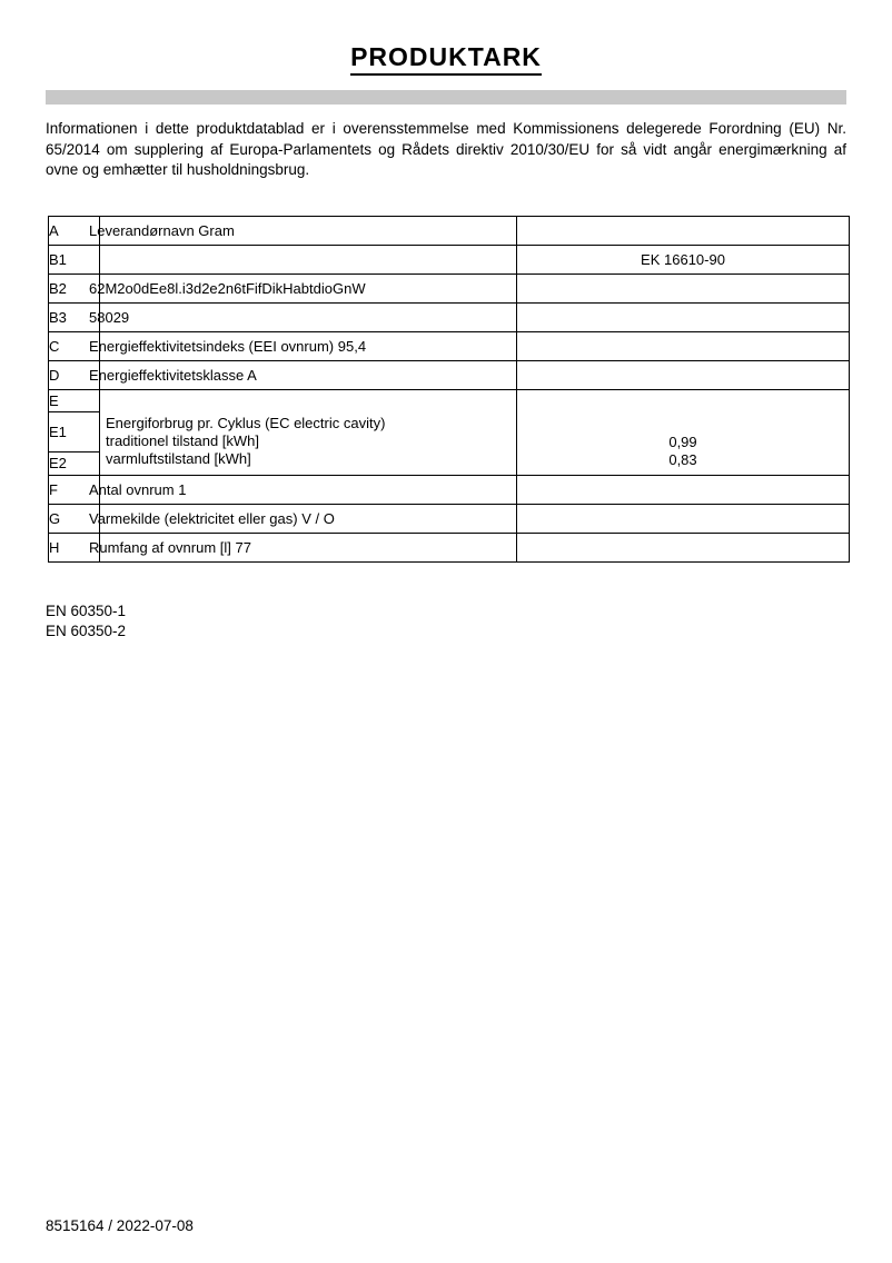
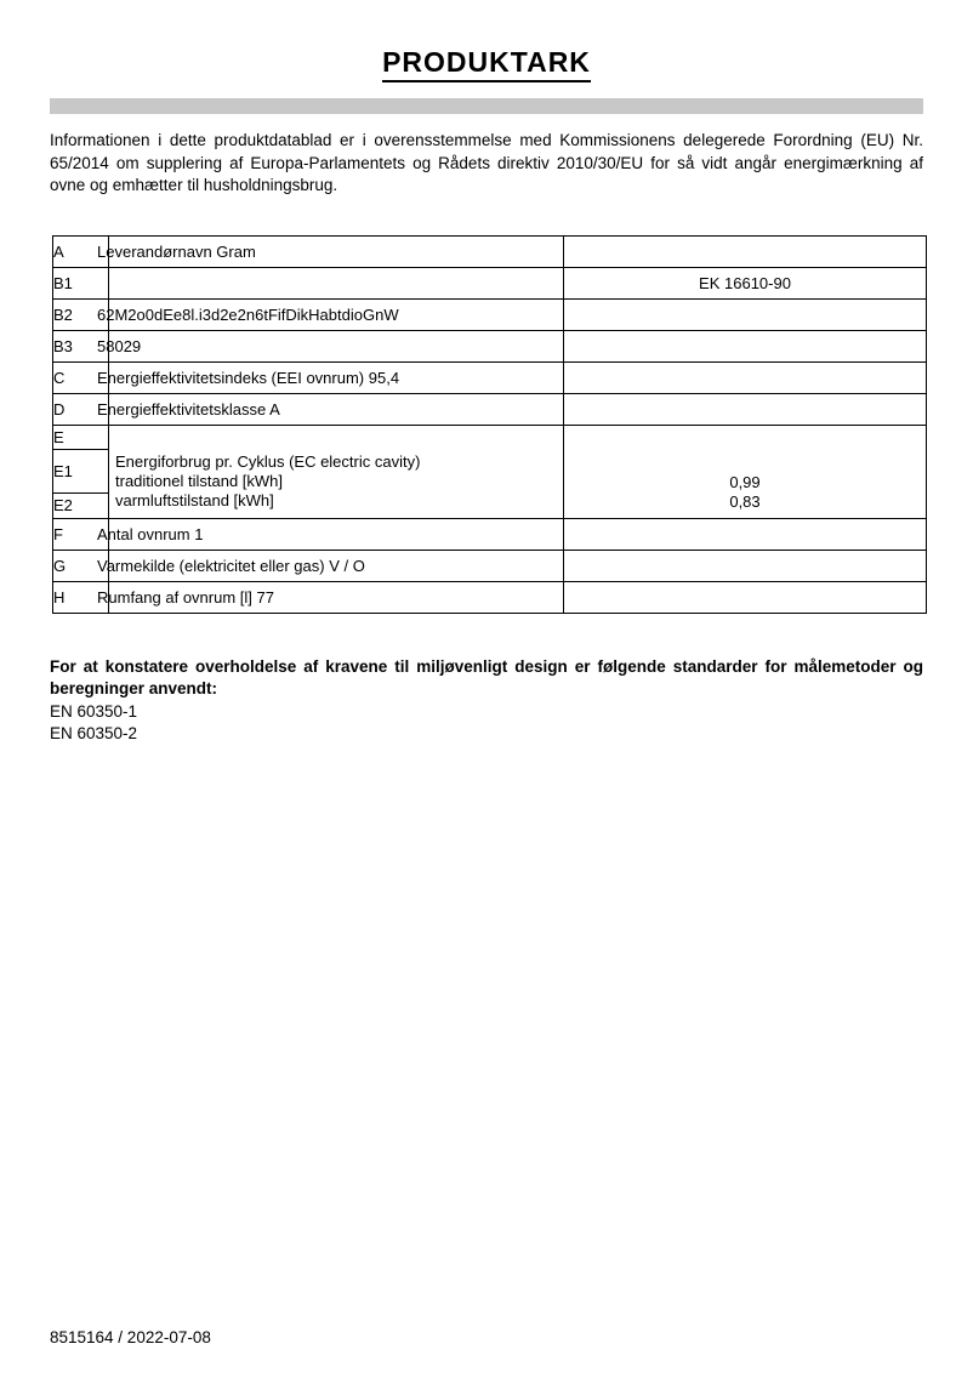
  PRODUKTARK
  Informationen i dette produktdatablad er i overensstemmelse med Kommissionens delegerede Forordning (EU) Nr. 65/2014 om supplering af Europa-Parlamentets og Rådets direktiv 2010/30/EU for så vidt angår energimærkning af ovne og emhætter til husholdningsbrug.
  A	Leverandørnavn Gram
  B1		EK 16610-90
  B2	62M2o0dEe8l.i3d2e2n6tFifDikHabtdioGnW
  B3	58029
  C	Energieffektivitetsindeks (EEI ovnrum) 95,4
  D	Energieffektivitetsklasse A
  E	Energiforbrug pr. Cyklus (EC electric cavity) traditionel tilstand [kWh] varmluftstilstand [kWh]	0,99 0,83
  E1
  E2
  F	Antal ovnrum 1
  G	Varmekilde (elektricitet eller gas) V / O
  H	Rumfang af ovnrum [l] 77
+ For at konstatere overholdelse af kravene til miljøvenligt design er følgende standarder for målemetoder og beregninger anvendt:
  EN 60350-1
  EN 60350-2
  8515164 / 2022-07-08
